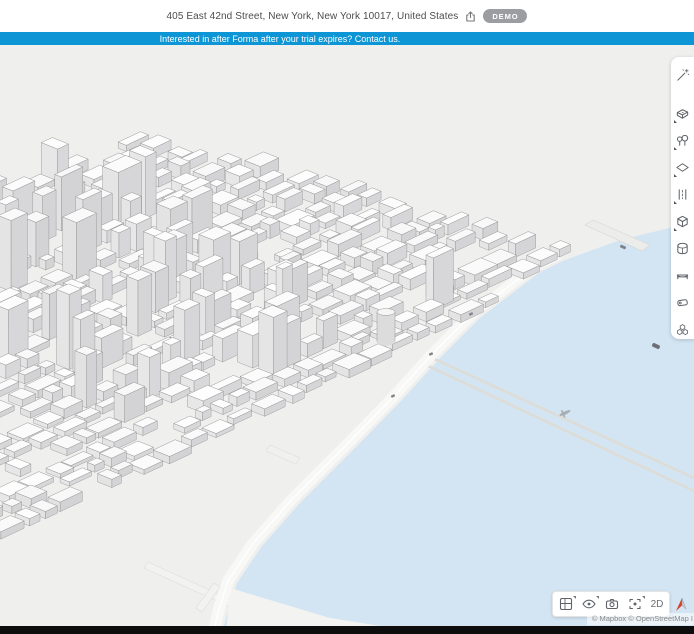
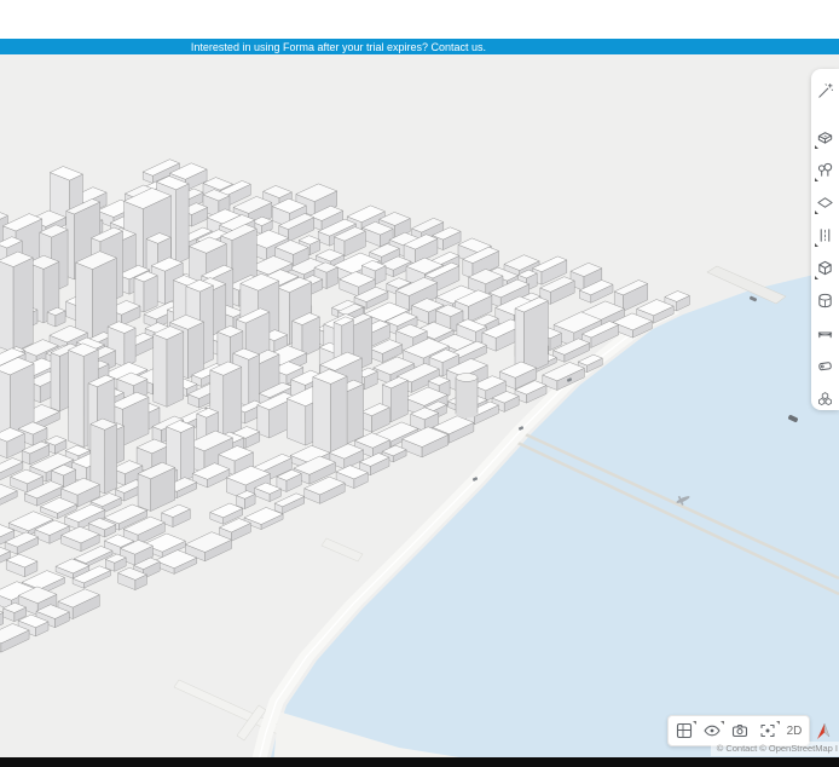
- 405 East 42nd Street, New York, New York 10017, United States
- DEMO
- Interested in after Forma after your trial expires? Contact us.
+ Interested in using Forma after your trial expires? Contact us.
  2D
- © Mapbox © OpenStreetMap I
+ © Contact © OpenStreetMap I
